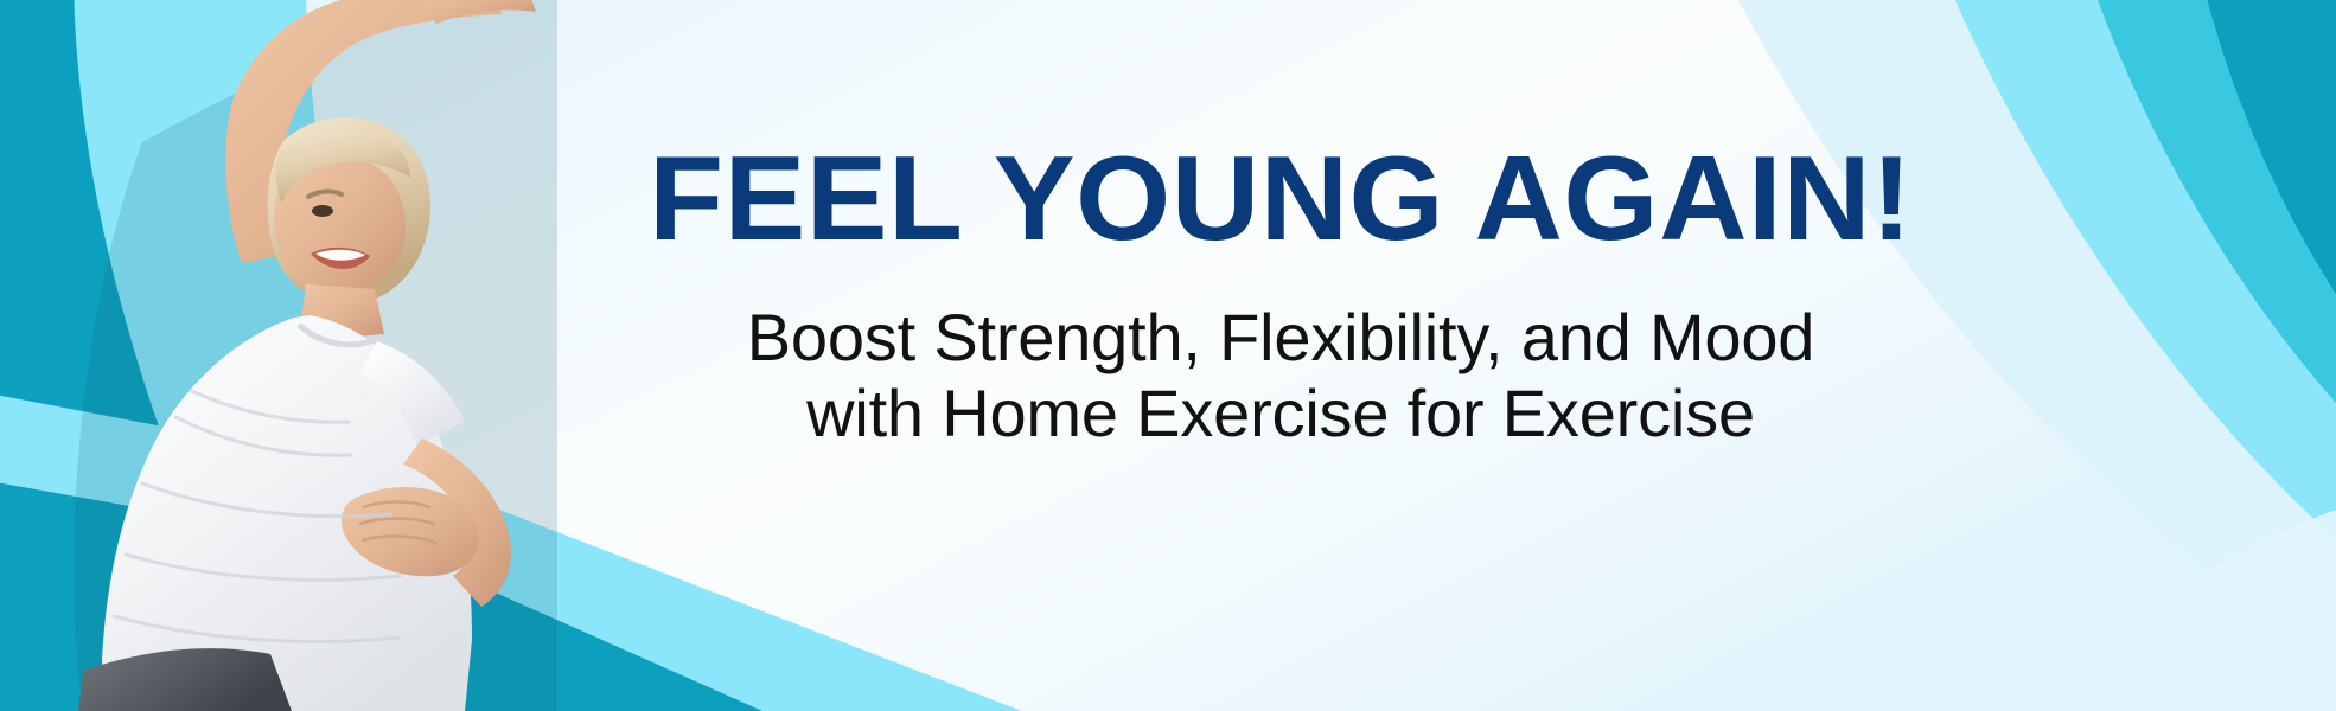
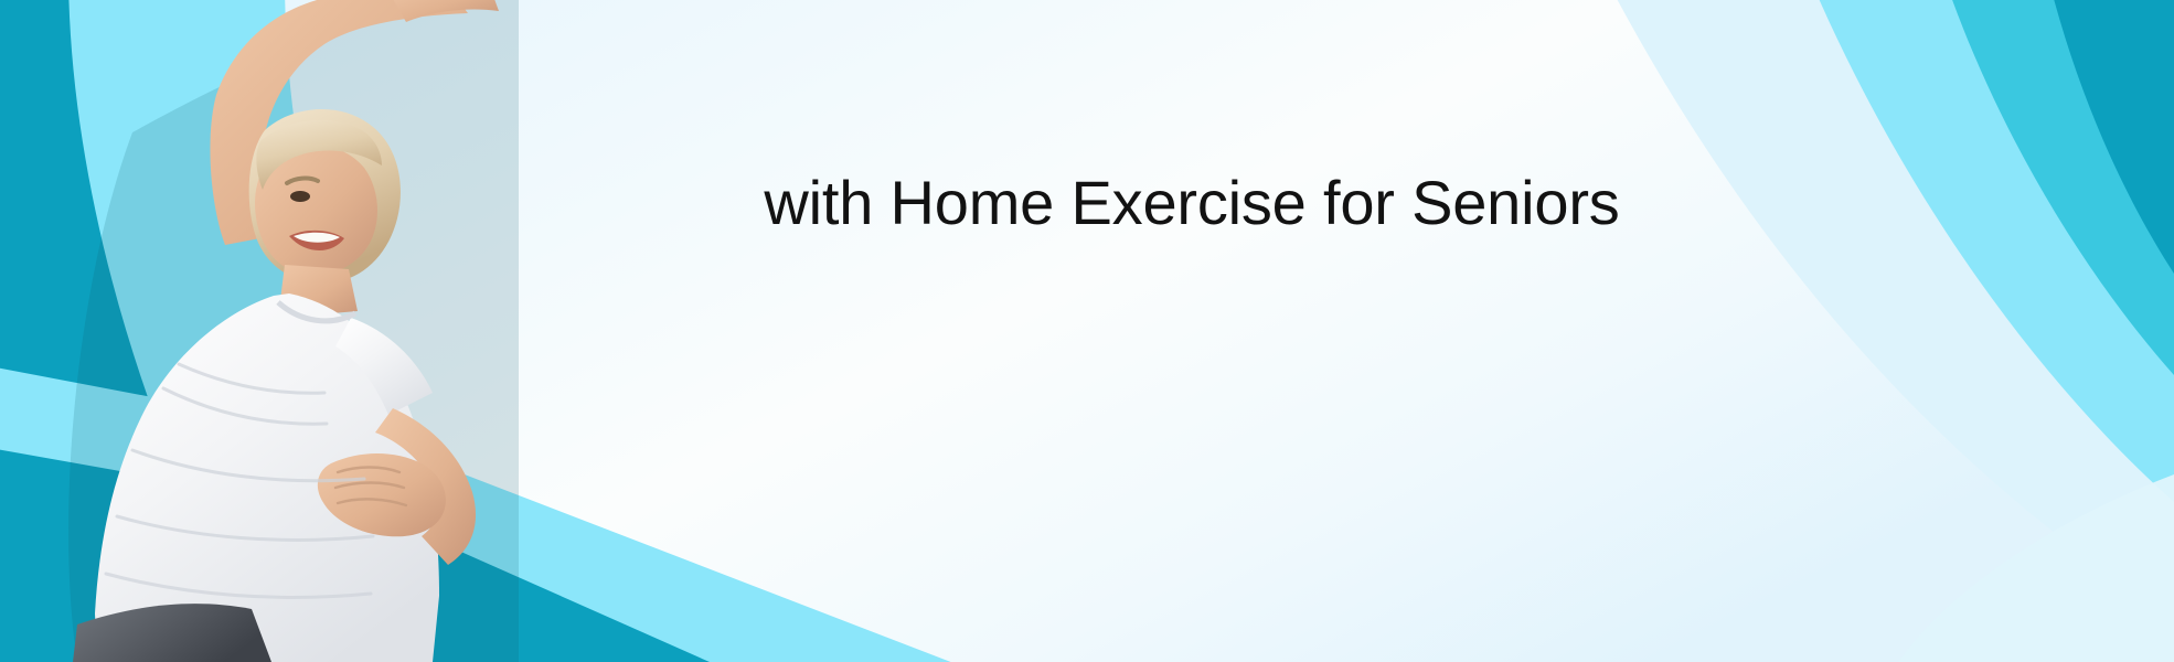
- FEEL YOUNG AGAIN!
- Boost Strength, Flexibility, and Mood
- with Home Exercise for Exercise
+ with Home Exercise for Seniors
